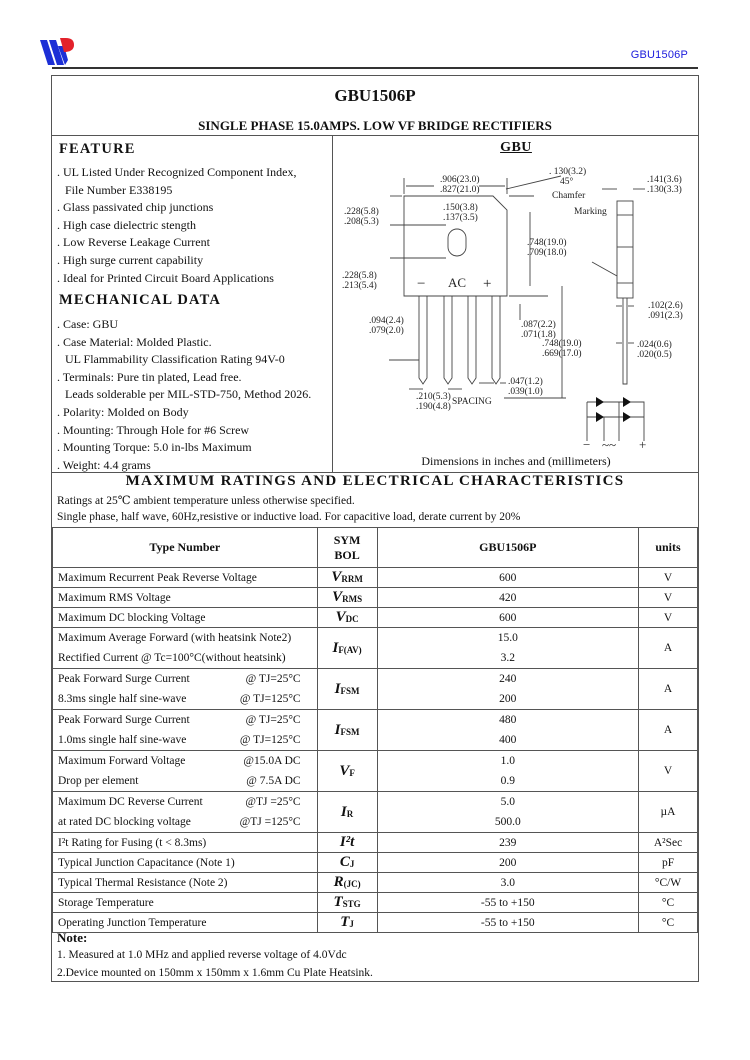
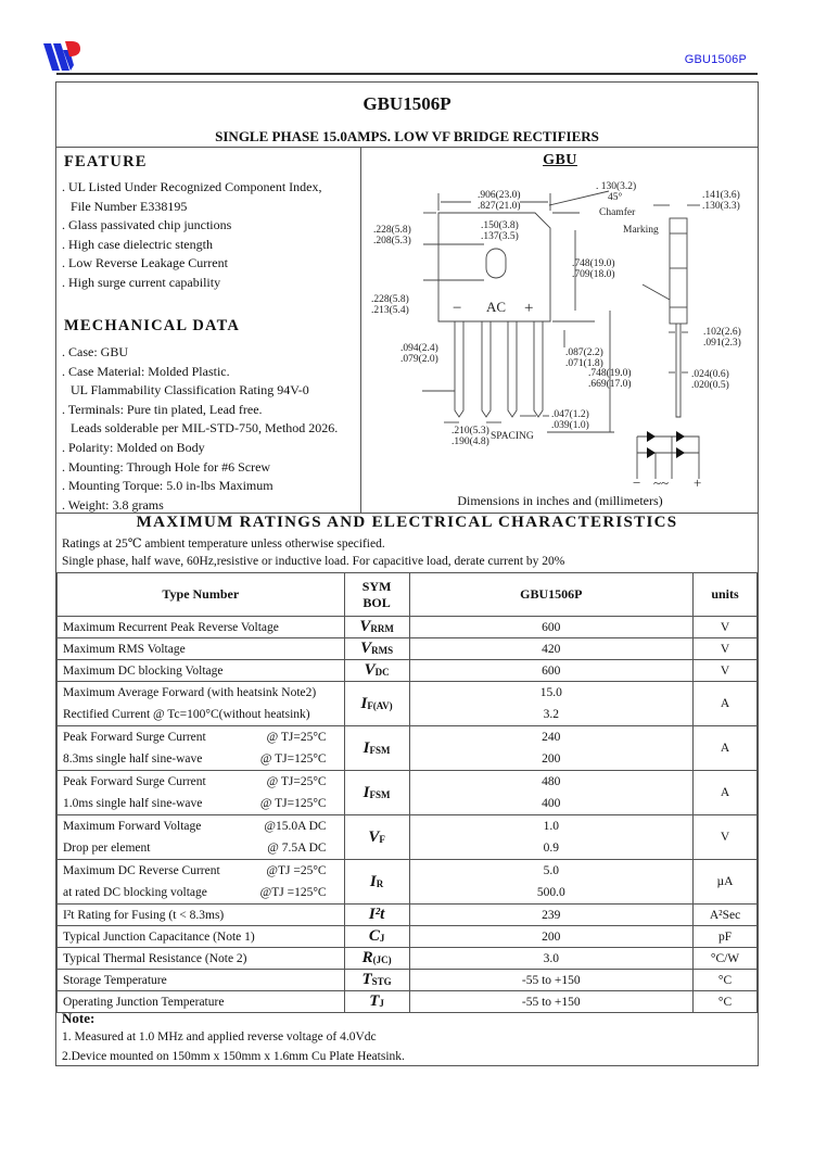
  GBU1506P
  GBU1506P
  SINGLE PHASE 15.0AMPS. LOW VF BRIDGE RECTIFIERS
  FEATURE
  . UL Listed Under Recognized Component Index,
  File Number E338195
  . Glass passivated chip junctions
  . High case dielectric stength
  . Low Reverse Leakage Current
  . High surge current capability
- . Ideal for Printed Circuit Board Applications
  MECHANICAL DATA
  . Case: GBU
  . Case Material: Molded Plastic.
  UL Flammability Classification Rating 94V-0
  . Terminals: Pure tin plated, Lead free.
  Leads solderable per MIL-STD-750, Method 2026.
  . Polarity: Molded on Body
  . Mounting: Through Hole for #6 Screw
  . Mounting Torque: 5.0 in-lbs Maximum
- . Weight: 4.4 grams
+ . Weight: 3.8 grams
  GBU
  .906(23.0)
  .827(21.0)
  . 130(3.2)
  45°
  Chamfer
  .141(3.6)
  .130(3.3)
  Marking
  .228(5.8)
  .208(5.3)
  .150(3.8)
  .137(3.5)
  .748(19.0)
  .709(18.0)
  .228(5.8)
  .213(5.4)
  −
  AC
  +
  .094(2.4)
  .079(2.0)
  .087(2.2)
  .071(1.8)
  .748(19.0)
  .669(17.0)
  .102(2.6)
  .091(2.3)
  .024(0.6)
  .020(0.5)
  .047(1.2)
  .039(1.0)
  .210(5.3)
  .190(4.8)
  SPACING
  −
  ~~
  +
  Dimensions in inches and (millimeters)
  MAXIMUM RATINGS AND ELECTRICAL CHARACTERISTICS
  Ratings at 25℃ ambient temperature unless otherwise specified.
  Single phase, half wave, 60Hz,resistive or inductive load. For capacitive load, derate current by 20%
  Type Number	SYMBOL	GBU1506P	units
  Maximum Recurrent Peak Reverse Voltage	VRRM	600	V
  Maximum RMS Voltage	VRMS	420	V
  Maximum DC blocking Voltage	VDC	600	V
  Maximum Average Forward (with heatsink Note2)Rectified Current @ Tc=100°C(without heatsink)	IF(AV)	15.03.2	A
  Peak Forward Surge Current @ TJ=25°C8.3ms single half sine-wave @ TJ=125°C	IFSM	240200	A
  Peak Forward Surge Current @ TJ=25°C1.0ms single half sine-wave @ TJ=125°C	IFSM	480400	A
  Maximum Forward Voltage @15.0A DCDrop per element @ 7.5A DC	VF	1.00.9	V
  Maximum DC Reverse Current @TJ =25°Cat rated DC blocking voltage @TJ =125°C	IR	5.0500.0	µA
  I²t Rating for Fusing (t < 8.3ms)	I²t	239	A²Sec
  Typical Junction Capacitance (Note 1)	CJ	200	pF
  Typical Thermal Resistance (Note 2)	R(JC)	3.0	°C/W
  Storage Temperature	TSTG	-55 to +150	°C
  Operating Junction Temperature	TJ	-55 to +150	°C
  Note:
  1. Measured at 1.0 MHz and applied reverse voltage of 4.0Vdc
  2.Device mounted on 150mm x 150mm x 1.6mm Cu Plate Heatsink.
